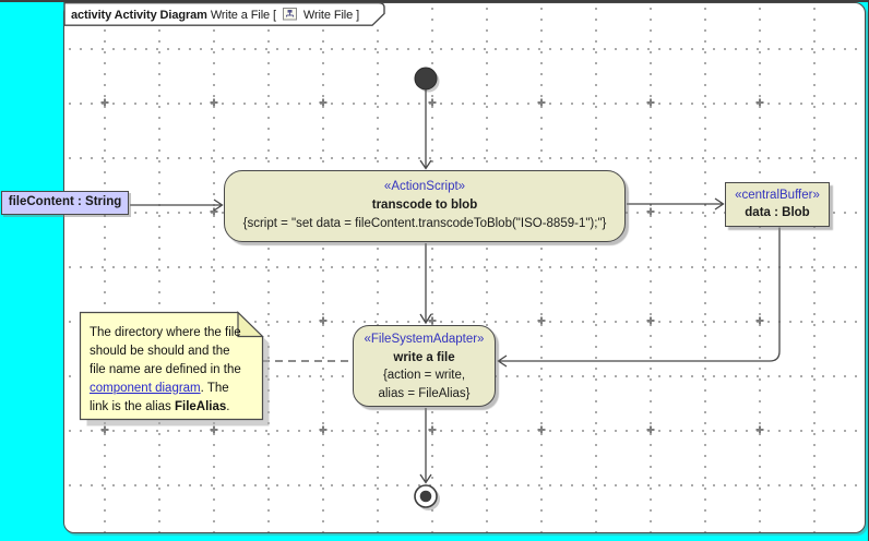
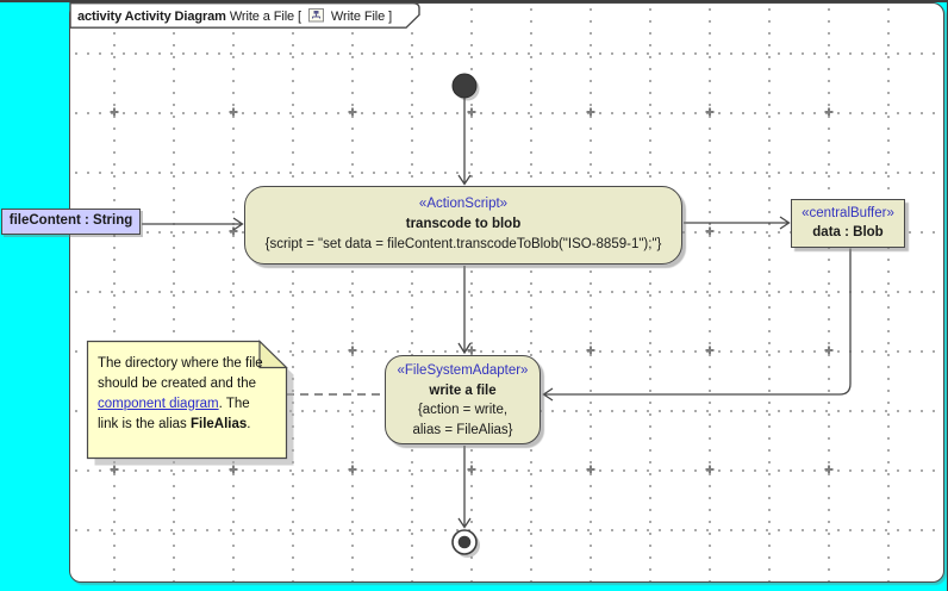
  activity Activity Diagram Write a File [ Write File ]
  «ActionScript»
  transcode to blob
  {script = "set data = fileContent.transcodeToBlob("ISO-8859-1");"}
  «centralBuffer»
  data : Blob
  «FileSystemAdapter»
  write a file
  {action = write,
  alias = FileAlias}
  fileContent : String
  The directory where the file
- should be should and the
+ should be created and the
- file name are defined in the
  component diagram. The
  link is the alias FileAlias.
